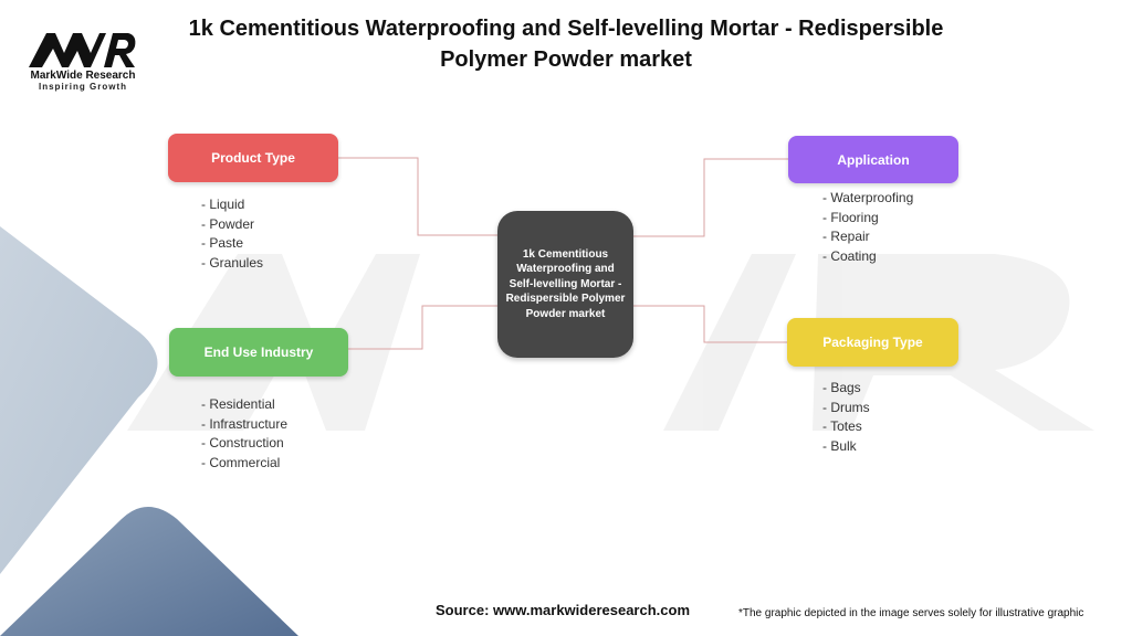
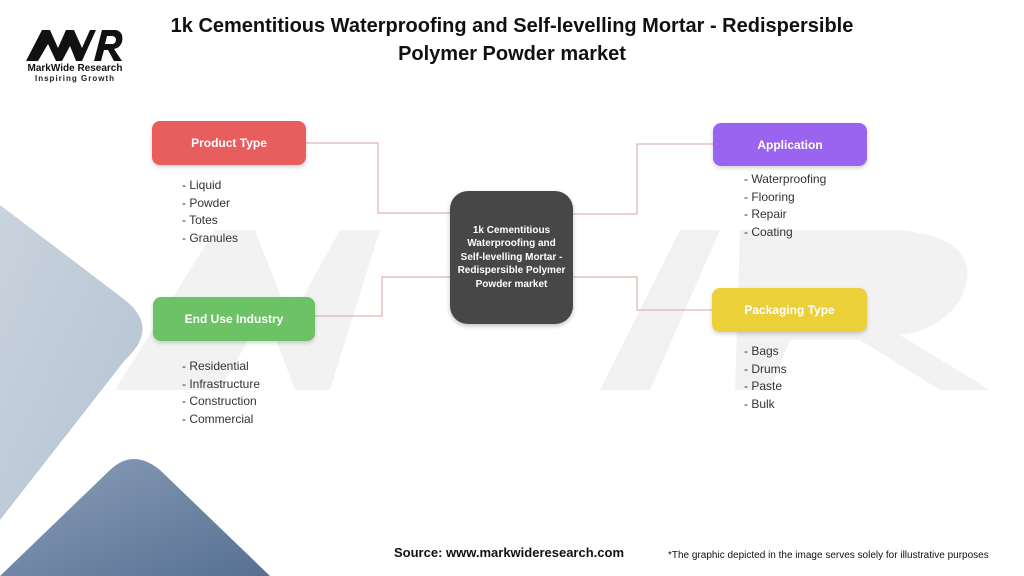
  MarkWide Research
  Inspiring Growth
  1k Cementitious Waterproofing and Self-levelling Mortar - Redispersible Polymer Powder market
  Product Type
  - Liquid
  - Powder
- - Paste
+ - Totes
  - Granules
  Application
  - Waterproofing
  - Flooring
  - Repair
  - Coating
  End Use Industry
  - Residential
  - Infrastructure
  - Construction
  - Commercial
  Packaging Type
  - Bags
  - Drums
- - Totes
+ - Paste
  - Bulk
  1k Cementitious Waterproofing and Self-levelling Mortar - Redispersible Polymer Powder market
  Source: www.markwideresearch.com
- *The graphic depicted in the image serves solely for illustrative graphic
+ *The graphic depicted in the image serves solely for illustrative purposes
